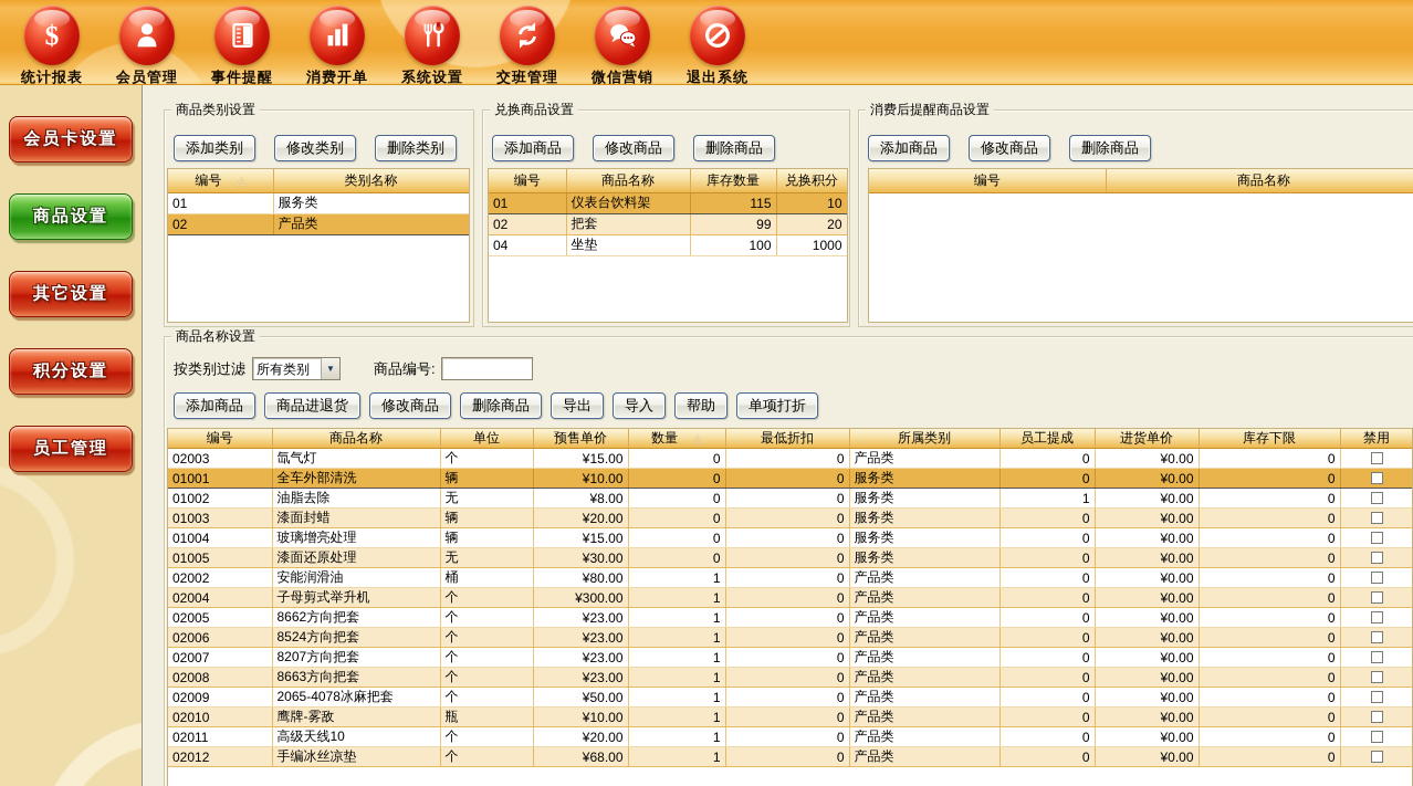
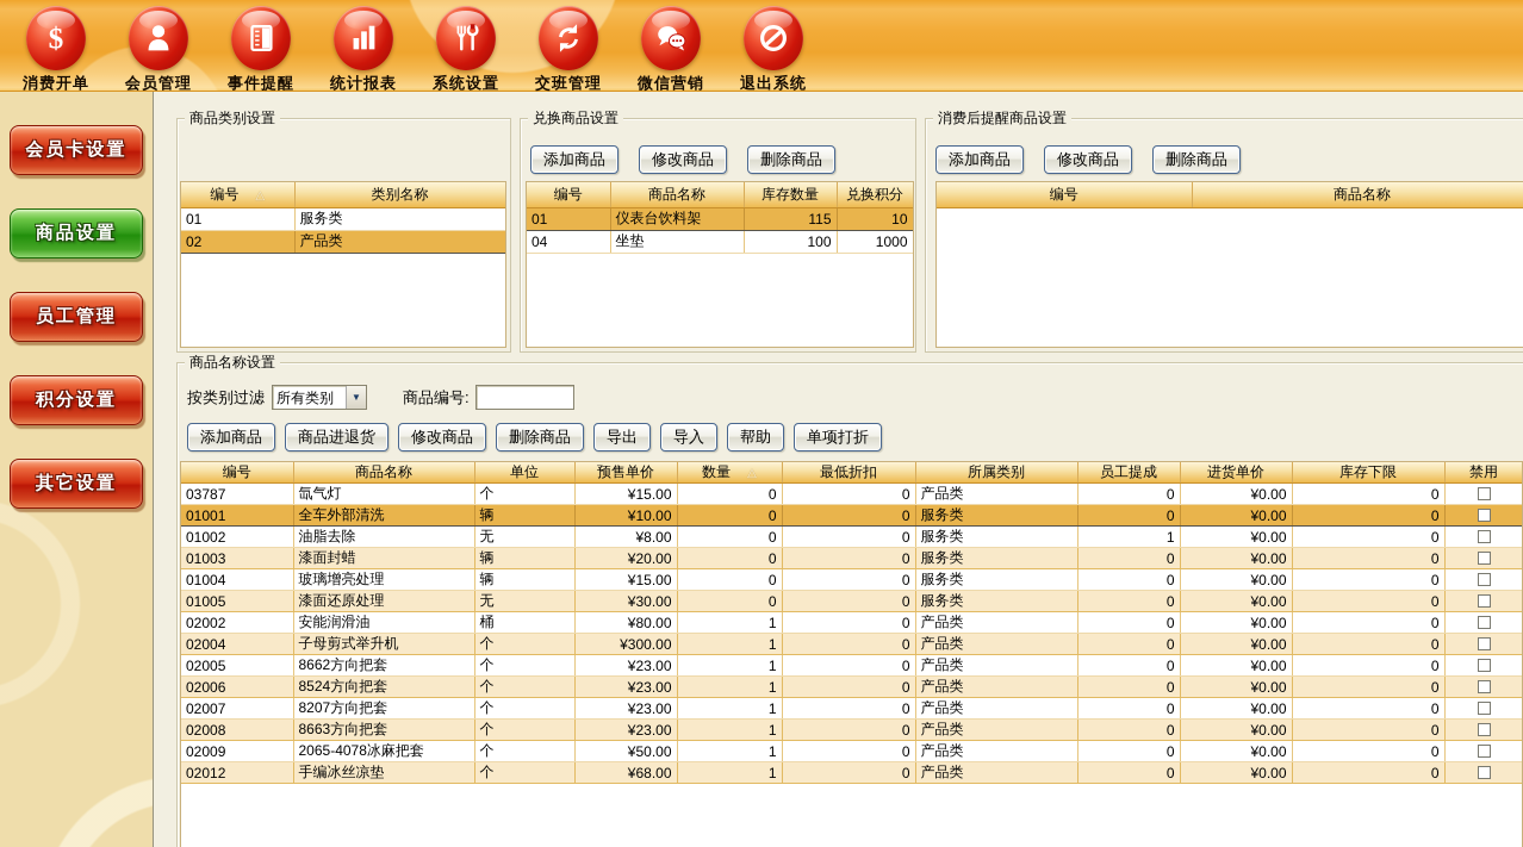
  $
- 统计报表
+ 消费开单
  会员管理
  事件提醒
- 消费开单
+ 统计报表
  系统设置
  交班管理
  微信营销
  退出系统
  会员卡设置
  商品设置
- 其它设置
+ 员工管理
  积分设置
- 员工管理
+ 其它设置
  商品类别设置
- 添加类别
- 修改类别
- 删除类别
  编号 △	类别名称
  01	服务类
  02	产品类
  兑换商品设置
  添加商品
  修改商品
  删除商品
  编号	商品名称	库存数量	兑换积分
  01	仪表台饮料架	115	10
- 02	把套	99	20
  04	坐垫	100	1000
  消费后提醒商品设置
  添加商品
  修改商品
  删除商品
  编号	商品名称
  商品名称设置
  按类别过滤
  所有类别
  ▼
  商品编号:
  添加商品
  商品进退货
  修改商品
  删除商品
  导出
  导入
  帮助
  单项打折
  编号	商品名称	单位	预售单价	数量 △	最低折扣	所属类别	员工提成	进货单价	库存下限	禁用
- 02003	氙气灯	个	¥15.00	0	0	产品类	0	¥0.00	0
+ 03787	氙气灯	个	¥15.00	0	0	产品类	0	¥0.00	0
  01001	全车外部清洗	辆	¥10.00	0	0	服务类	0	¥0.00	0
  01002	油脂去除	无	¥8.00	0	0	服务类	1	¥0.00	0
  01003	漆面封蜡	辆	¥20.00	0	0	服务类	0	¥0.00	0
  01004	玻璃增亮处理	辆	¥15.00	0	0	服务类	0	¥0.00	0
  01005	漆面还原处理	无	¥30.00	0	0	服务类	0	¥0.00	0
  02002	安能润滑油	桶	¥80.00	1	0	产品类	0	¥0.00	0
  02004	子母剪式举升机	个	¥300.00	1	0	产品类	0	¥0.00	0
  02005	8662方向把套	个	¥23.00	1	0	产品类	0	¥0.00	0
  02006	8524方向把套	个	¥23.00	1	0	产品类	0	¥0.00	0
  02007	8207方向把套	个	¥23.00	1	0	产品类	0	¥0.00	0
  02008	8663方向把套	个	¥23.00	1	0	产品类	0	¥0.00	0
  02009	2065-4078冰麻把套	个	¥50.00	1	0	产品类	0	¥0.00	0
- 02010	鹰牌-雾敌	瓶	¥10.00	1	0	产品类	0	¥0.00	0
- 02011	高级天线10	个	¥20.00	1	0	产品类	0	¥0.00	0
  02012	手编冰丝凉垫	个	¥68.00	1	0	产品类	0	¥0.00	0
